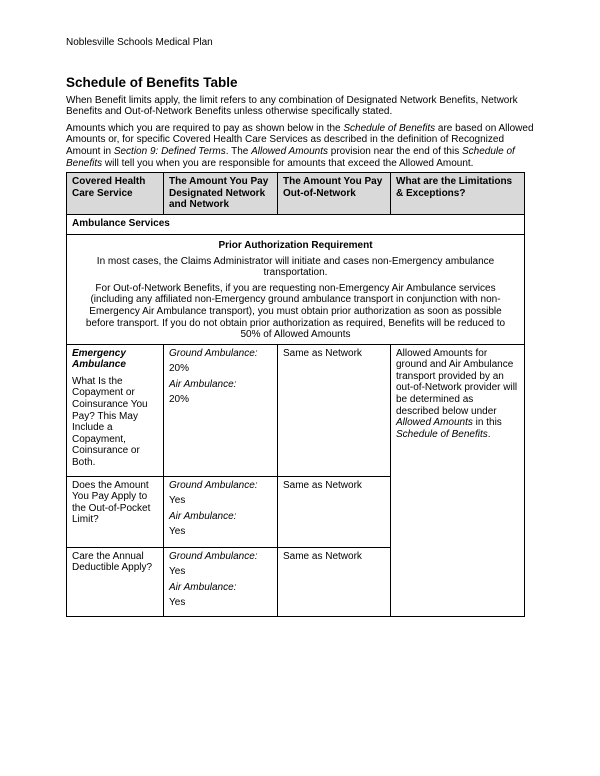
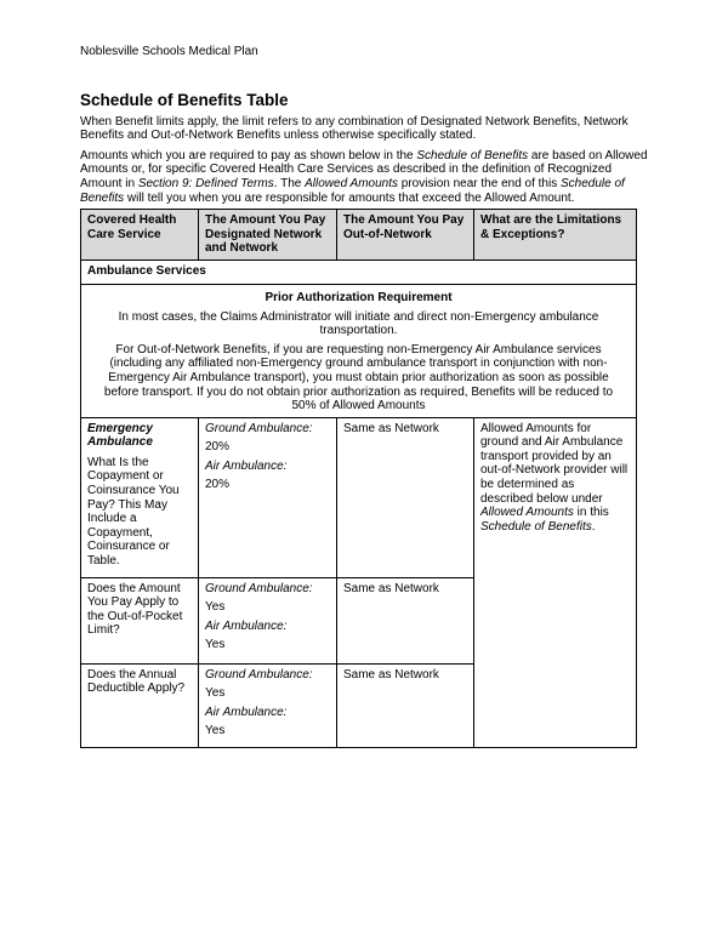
  Noblesville Schools Medical Plan
  Schedule of Benefits Table
  When Benefit limits apply, the limit refers to any combination of Designated Network Benefits, Network Benefits and Out-of-Network Benefits unless otherwise specifically stated.
  Amounts which you are required to pay as shown below in the Schedule of Benefits are based on Allowed Amounts or, for specific Covered Health Care Services as described in the definition of Recognized Amount in Section 9: Defined Terms. The Allowed Amounts provision near the end of this Schedule of Benefits will tell you when you are responsible for amounts that exceed the Allowed Amount.
  Covered Health Care Service	The Amount You Pay Designated Network and Network	The Amount You Pay Out-of-Network	What are the Limitations & Exceptions?
  Ambulance Services
- Prior Authorization Requirement In most cases, the Claims Administrator will initiate and cases non-Emergency ambulance transportation. For Out-of-Network Benefits, if you are requesting non-Emergency Air Ambulance services (including any affiliated non-Emergency ground ambulance transport in conjunction with non-Emergency Air Ambulance transport), you must obtain prior authorization as soon as possible before transport. If you do not obtain prior authorization as required, Benefits will be reduced to 50% of Allowed Amounts
+ Prior Authorization Requirement In most cases, the Claims Administrator will initiate and direct non-Emergency ambulance transportation. For Out-of-Network Benefits, if you are requesting non-Emergency Air Ambulance services (including any affiliated non-Emergency ground ambulance transport in conjunction with non-Emergency Air Ambulance transport), you must obtain prior authorization as soon as possible before transport. If you do not obtain prior authorization as required, Benefits will be reduced to 50% of Allowed Amounts
- Emergency Ambulance What Is the Copayment or Coinsurance You Pay? This May Include a Copayment, Coinsurance or Both.	Ground Ambulance: 20% Air Ambulance: 20%	Same as Network	Allowed Amounts for ground and Air Ambulance transport provided by an out-of-Network provider will be determined as described below under Allowed Amounts in this Schedule of Benefits.
+ Emergency Ambulance What Is the Copayment or Coinsurance You Pay? This May Include a Copayment, Coinsurance or Table.	Ground Ambulance: 20% Air Ambulance: 20%	Same as Network	Allowed Amounts for ground and Air Ambulance transport provided by an out-of-Network provider will be determined as described below under Allowed Amounts in this Schedule of Benefits.
  Does the Amount You Pay Apply to the Out-of-Pocket Limit?	Ground Ambulance: Yes Air Ambulance: Yes	Same as Network
- Care the Annual Deductible Apply?	Ground Ambulance: Yes Air Ambulance: Yes	Same as Network
+ Does the Annual Deductible Apply?	Ground Ambulance: Yes Air Ambulance: Yes	Same as Network
